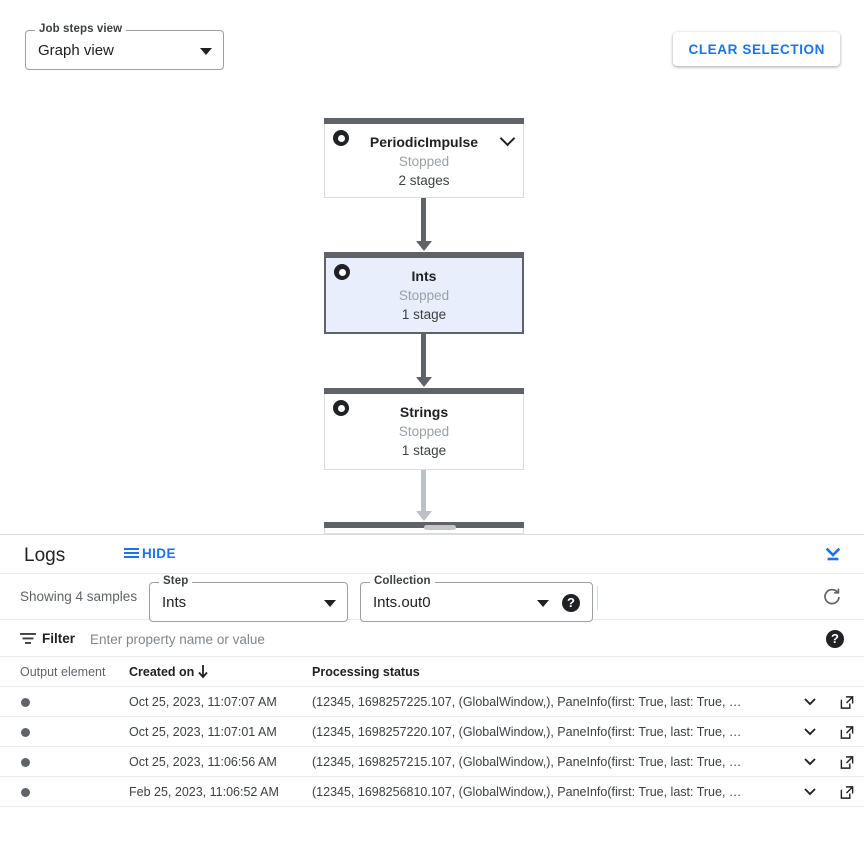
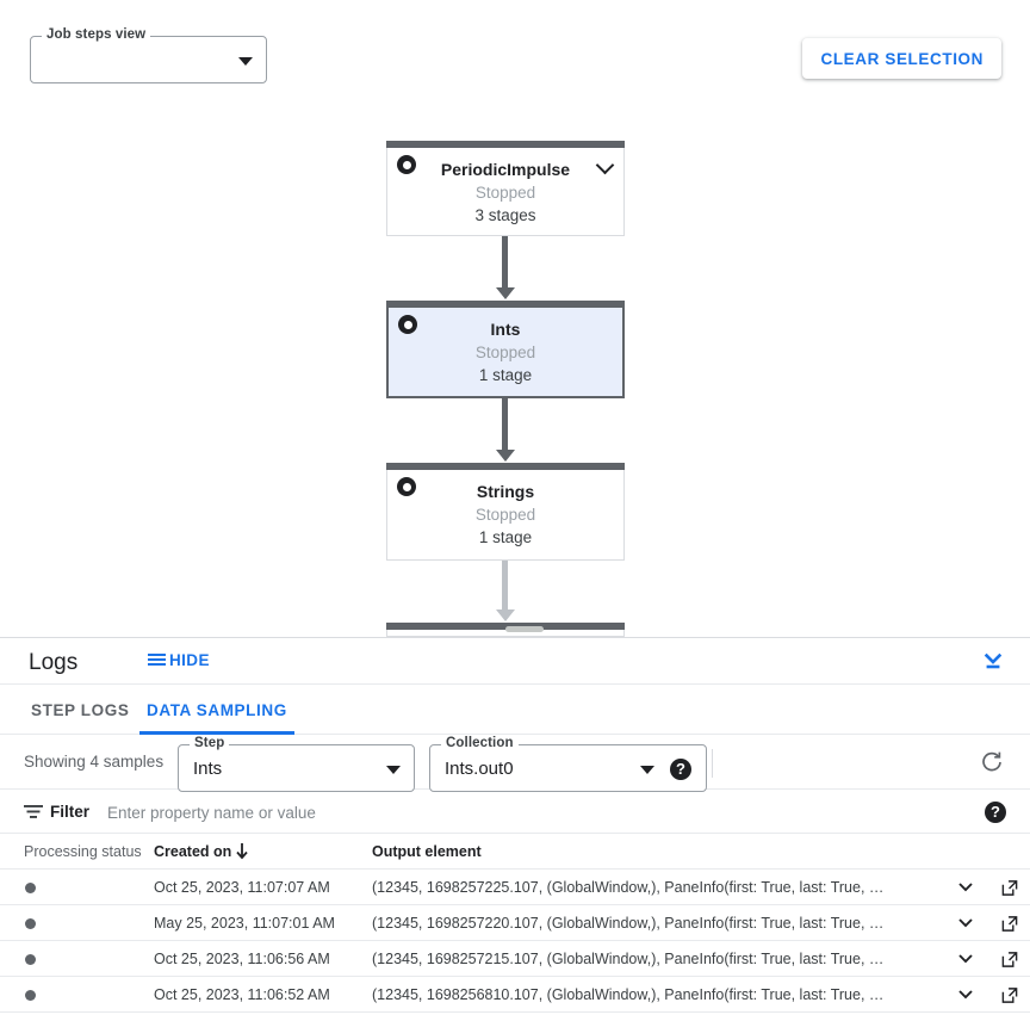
  Job steps view
- Graph view
  CLEAR SELECTION
  PeriodicImpulse
  Stopped
- 2 stages
+ 3 stages
  Ints
  Stopped
  1 stage
  Strings
  Stopped
  1 stage
  Logs
  HIDE
+ STEP LOGS
+ DATA SAMPLING
  Showing 4 samples
  Step
  Ints
  Collection
  Ints.out0
  ?
  Filter
  Enter property name or value
  ?
- Output element
+ Processing status
  Created on
- Processing status
+ Output element
  Oct 25, 2023, 11:07:07 AM
  (12345, 1698257225.107, (GlobalWindow,), PaneInfo(first: True, last: True, tim
- Oct 25, 2023, 11:07:01 AM
+ May 25, 2023, 11:07:01 AM
  (12345, 1698257220.107, (GlobalWindow,), PaneInfo(first: True, last: True, tim
  Oct 25, 2023, 11:06:56 AM
  (12345, 1698257215.107, (GlobalWindow,), PaneInfo(first: True, last: True, tim
- Feb 25, 2023, 11:06:52 AM
+ Oct 25, 2023, 11:06:52 AM
  (12345, 1698256810.107, (GlobalWindow,), PaneInfo(first: True, last: True, tim
